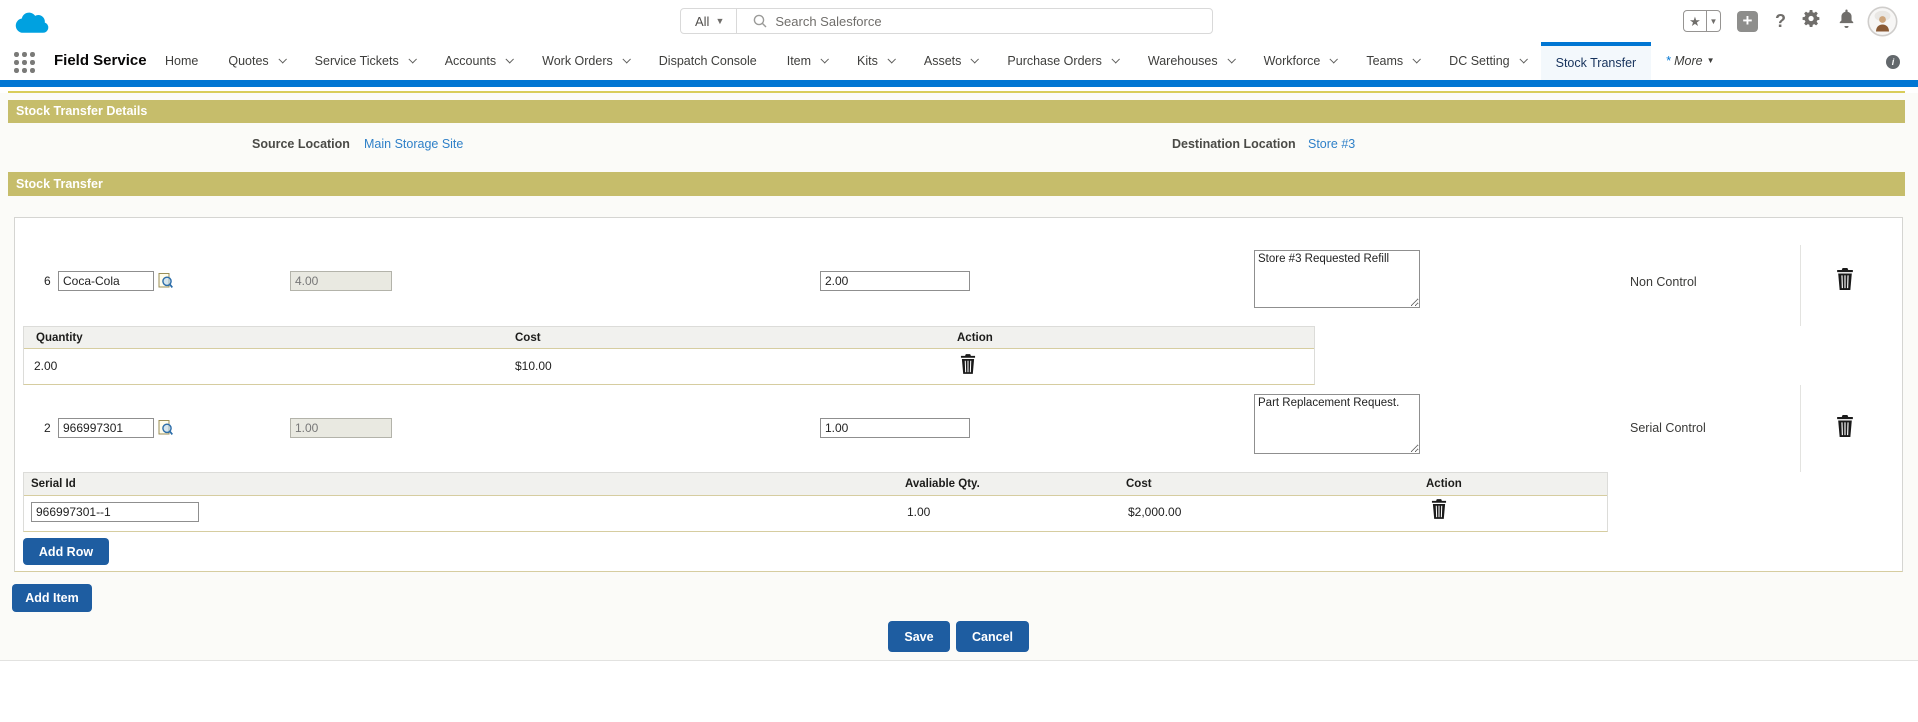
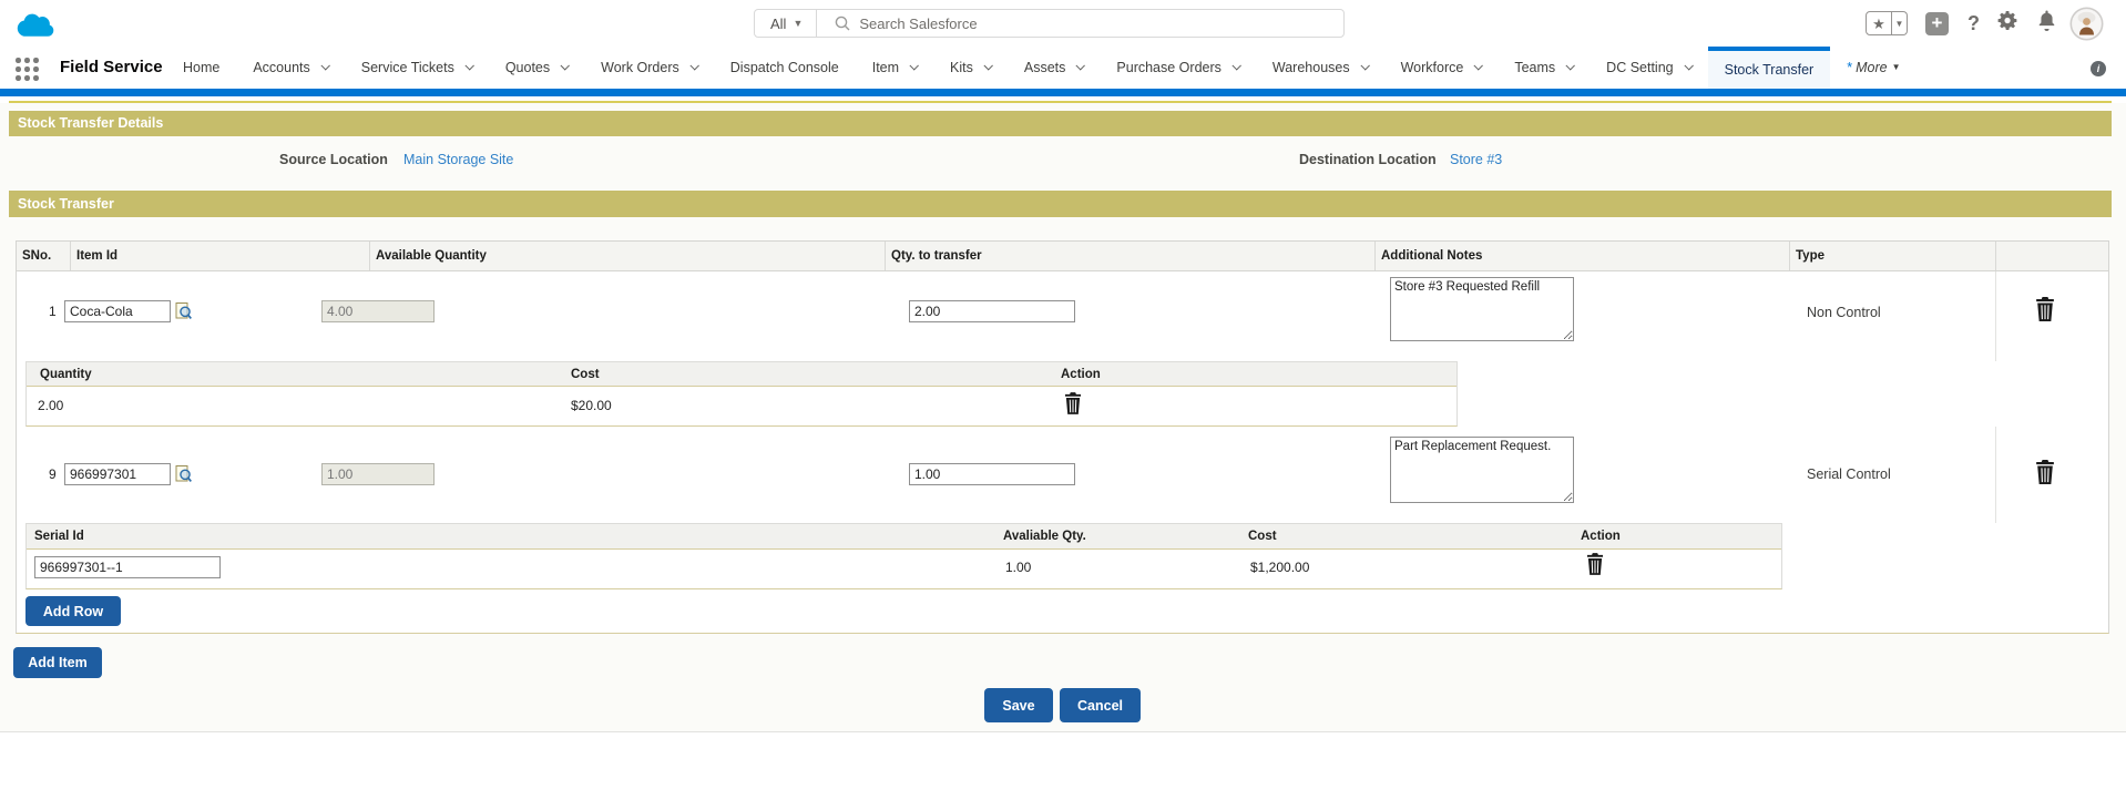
  All
  ▼
  Search Salesforce
  ★
  ▼
  +
  ?
  Field Service
  Home
- Quotes
+ Accounts
  Service Tickets
- Accounts
+ Quotes
  Work Orders
  Dispatch Console
  Item
  Kits
  Assets
  Purchase Orders
  Warehouses
  Workforce
  Teams
  DC Setting
  Stock Transfer
  *
  More
  ▼
  i
  Stock Transfer Details
  Source Location
  Main Storage Site
  Destination Location
  Store #3
  Stock Transfer
+ SNo.
+ Item Id
+ Available Quantity
+ Qty. to transfer
+ Additional Notes
+ Type
- 6
+ 1
  Coca-Cola
  4.00
  2.00
  Store #3 Requested Refill
  Non Control
  Quantity
  Cost
  Action
  2.00
- $10.00
+ $20.00
- 2
+ 9
  966997301
  1.00
  1.00
  Part Replacement Request.
  Serial Control
  Serial Id
  Avaliable Qty.
  Cost
  Action
  966997301--1
  1.00
- $2,000.00
+ $1,200.00
  Add Row
  Add Item
  Save
  Cancel
